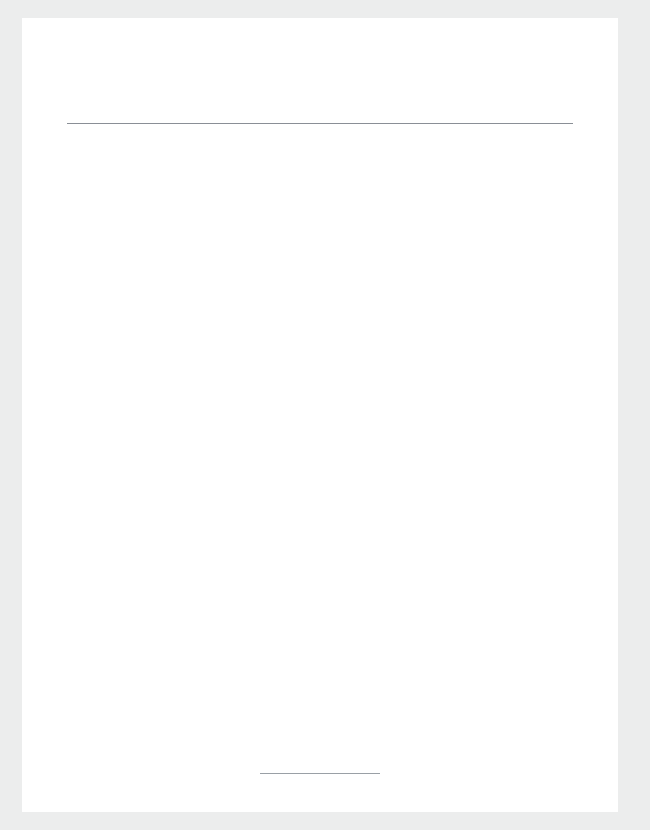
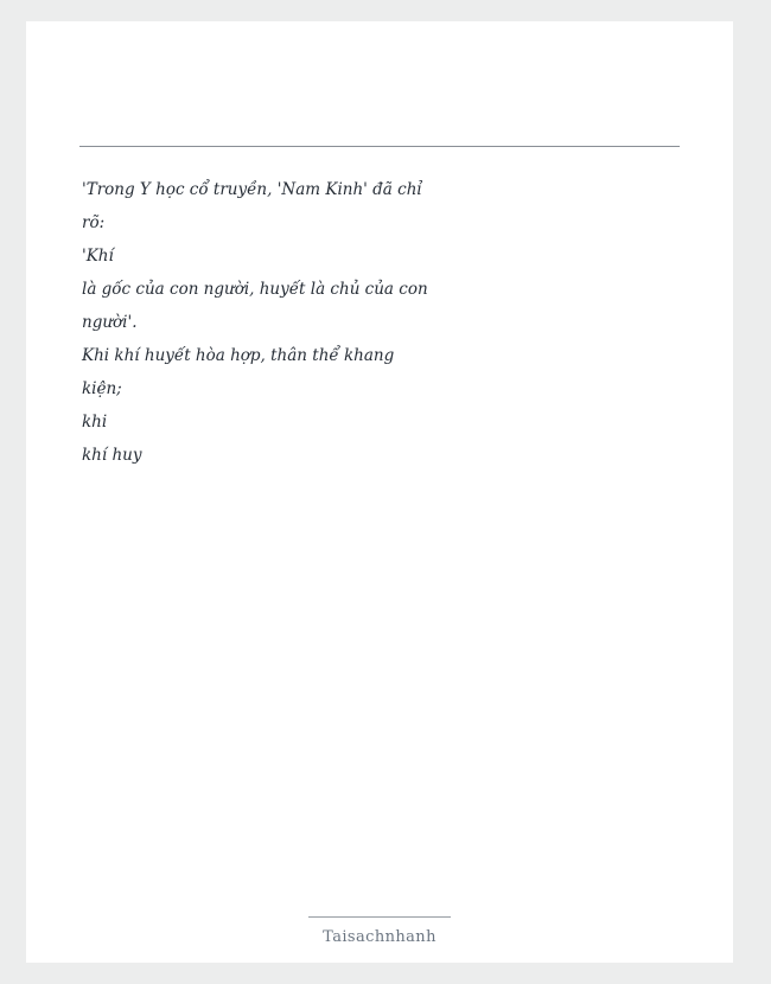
+ 'Trong Y học cổ truyền, 'Nam Kinh' đã chỉ rõ:
+ 'Khí
+ là gốc của con người, huyết là chủ của con
+ người'.
+ Khi khí huyết hòa hợp, thân thể khang kiện;
+ khi
+ khí huy
+ Taisachnhanh
